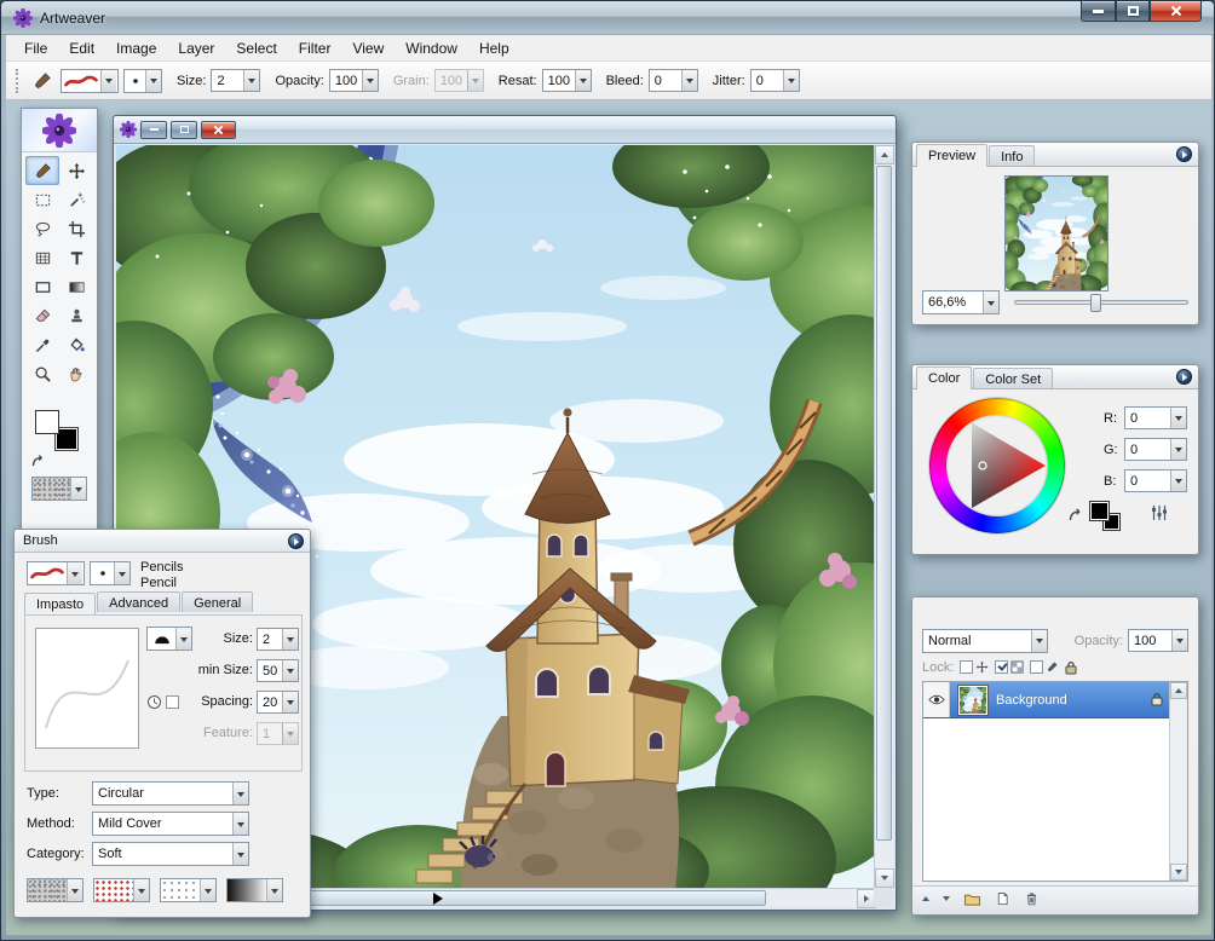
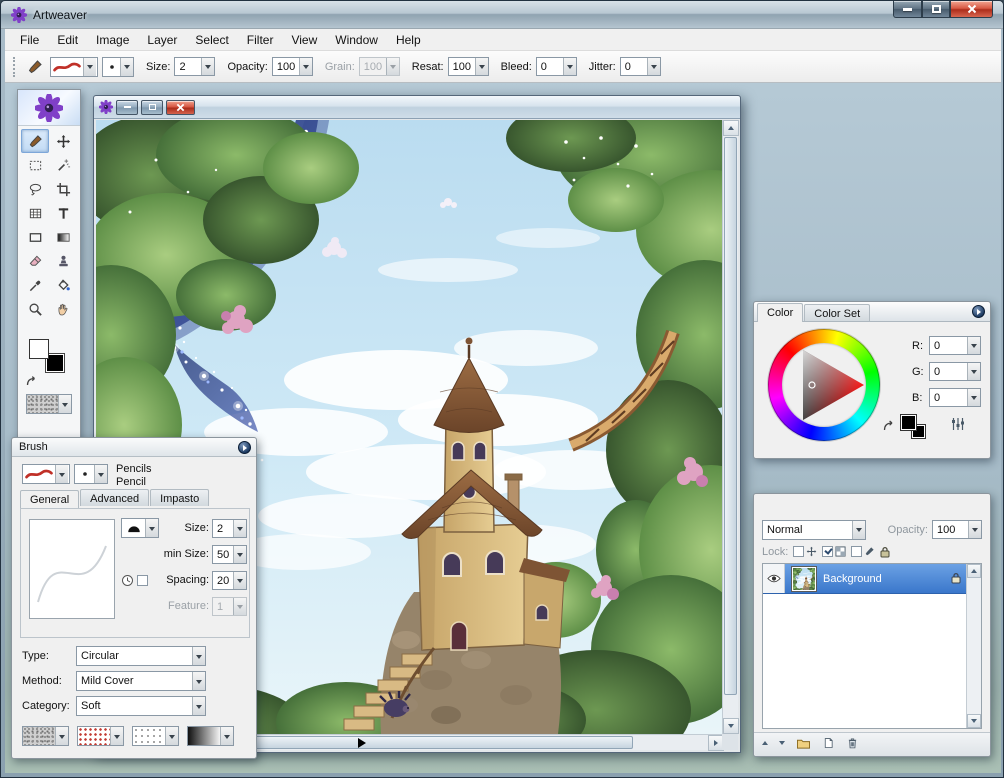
  Artweaver
  File
  Edit
  Image
  Layer
  Select
  Filter
  View
  Window
  Help
  Size:
  2
  Opacity:
  100
  Grain:
  100
  Resat:
  100
  Bleed:
  0
  Jitter:
  0
  Brush
  Pencils
  Pencil
- Impasto
+ General
  Advanced
- General
+ Impasto
  Size:
  2
  min Size:
  50
  Spacing:
  20
  Feature:
  1
  Type:
  Circular
  Method:
  Mild Cover
  Category:
  Soft
- Preview
- Info
- 66,6%
  Color
  Color Set
  R:
  0
  G:
  0
  B:
  0
  Normal
  Opacity:
  100
  Lock:
  Background
